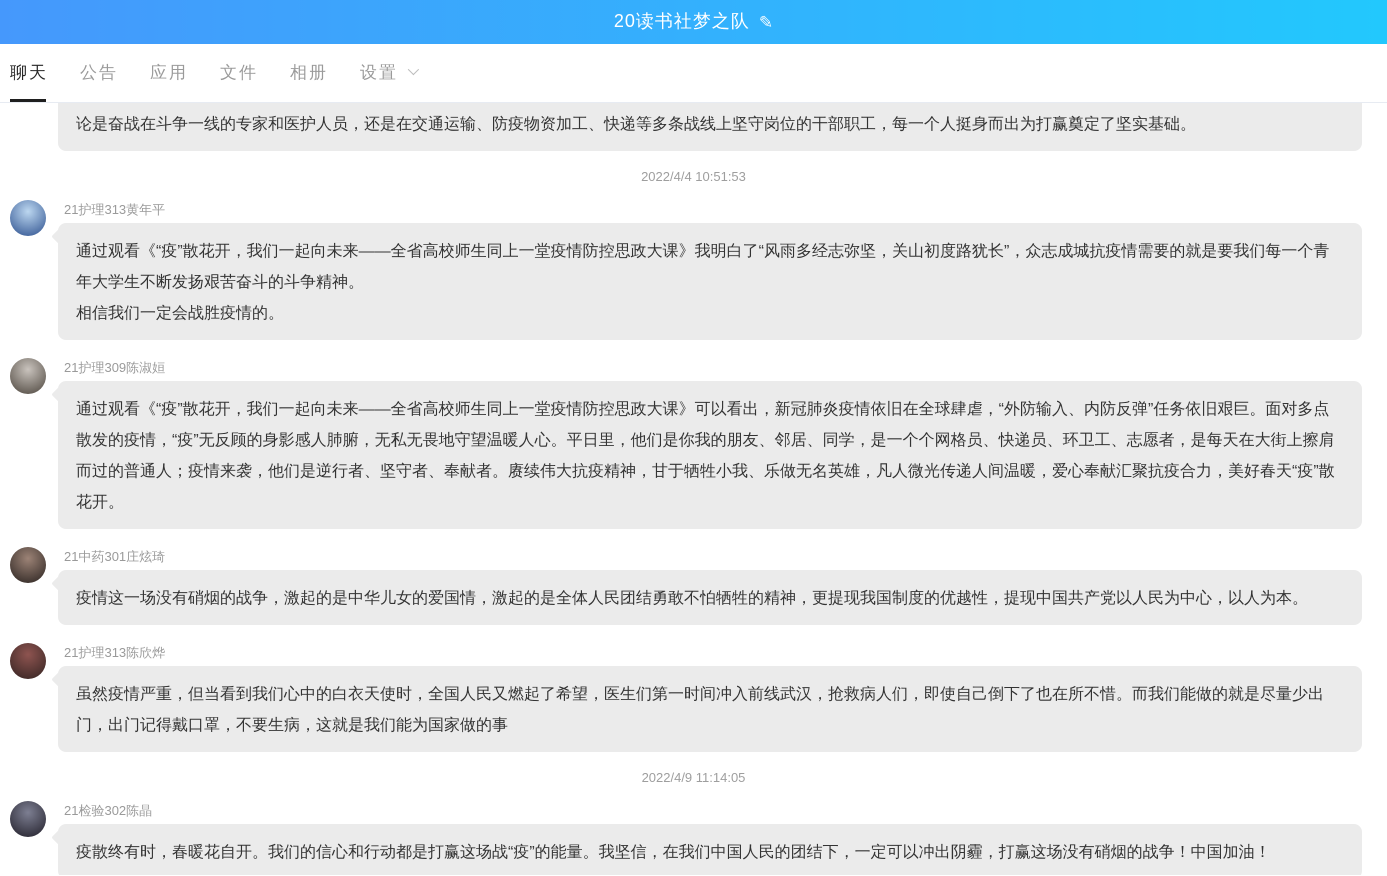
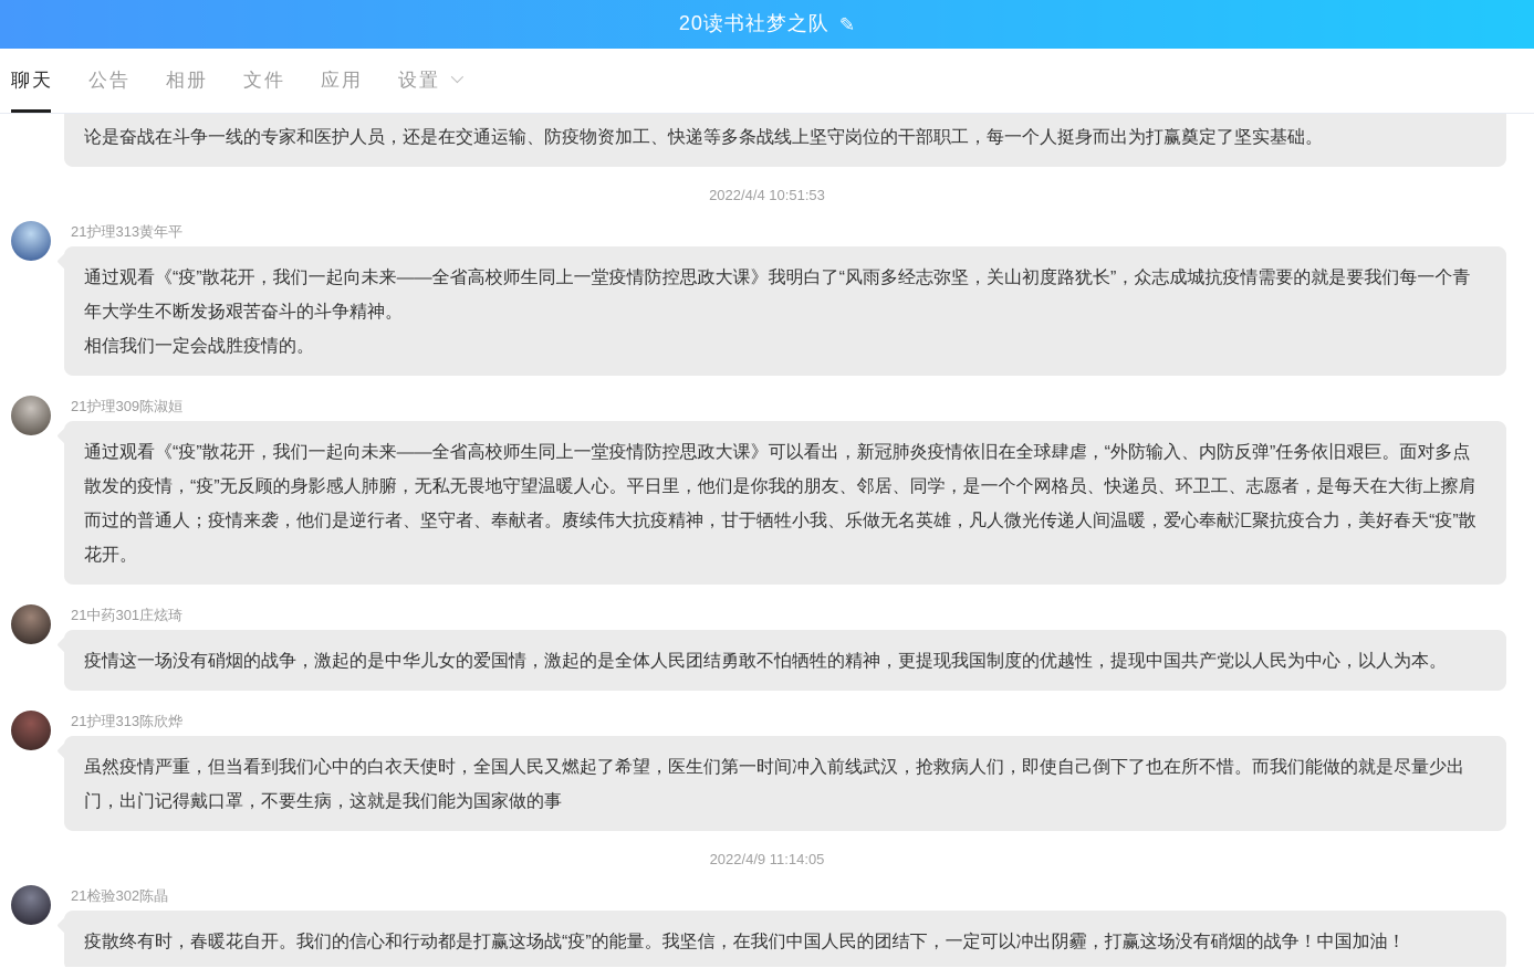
  20读书社梦之队
  ✎
  聊天
  公告
- 应用
+ 相册
  文件
- 相册
+ 应用
  设置
  论是奋战在斗争一线的专家和医护人员，还是在交通运输、防疫物资加工、快递等多条战线上坚守岗位的干部职工，每一个人挺身而出为打赢奠定了坚实基础。
  2022/4/4 10:51:53
  21护理313黄年平
  通过观看《“疫”散花开，我们一起向未来——全省高校师生同上一堂疫情防控思政大课》我明白了“风雨多经志弥坚，关山初度路犹长”，众志成城抗疫情需要的就是要我们每一个青年大学生不断发扬艰苦奋斗的斗争精神。
  相信我们一定会战胜疫情的。
  21护理309陈淑姮
  通过观看《“疫”散花开，我们一起向未来——全省高校师生同上一堂疫情防控思政大课》可以看出，新冠肺炎疫情依旧在全球肆虐，“外防输入、内防反弹”任务依旧艰巨。面对多点散发的疫情，“疫”无反顾的身影感人肺腑，无私无畏地守望温暖人心。平日里，他们是你我的朋友、邻居、同学，是一个个网格员、快递员、环卫工、志愿者，是每天在大街上擦肩而过的普通人；疫情来袭，他们是逆行者、坚守者、奉献者。赓续伟大抗疫精神，甘于牺牲小我、乐做无名英雄，凡人微光传递人间温暖，爱心奉献汇聚抗疫合力，美好春天“疫”散花开。
  21中药301庄炫琦
  疫情这一场没有硝烟的战争，激起的是中华儿女的爱国情，激起的是全体人民团结勇敢不怕牺牲的精神，更提现我国制度的优越性，提现中国共产党以人民为中心，以人为本。
  21护理313陈欣烨
  虽然疫情严重，但当看到我们心中的白衣天使时，全国人民又燃起了希望，医生们第一时间冲入前线武汉，抢救病人们，即使自己倒下了也在所不惜。而我们能做的就是尽量少出门，出门记得戴口罩，不要生病，这就是我们能为国家做的事
  2022/4/9 11:14:05
  21检验302陈晶
  疫散终有时，春暖花自开。我们的信心和行动都是打赢这场战“疫”的能量。我坚信，在我们中国人民的团结下，一定可以冲出阴霾，打赢这场没有硝烟的战争！中国加油！
